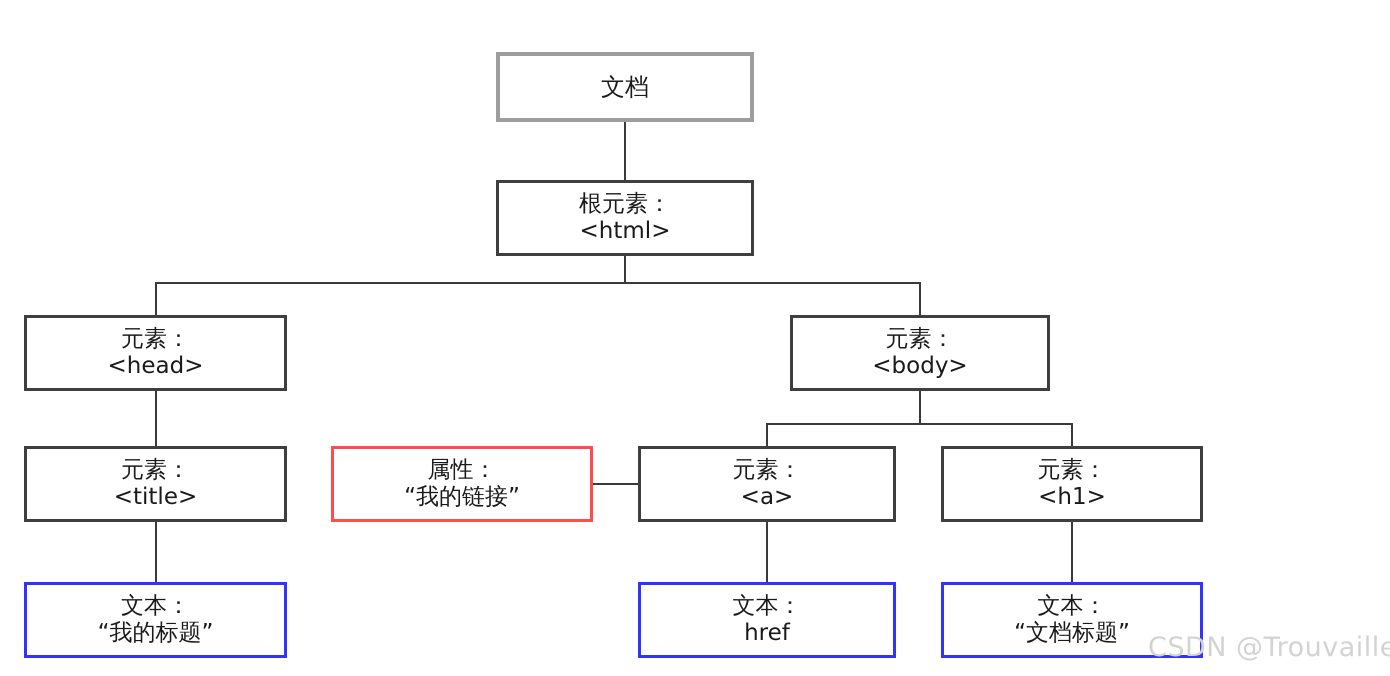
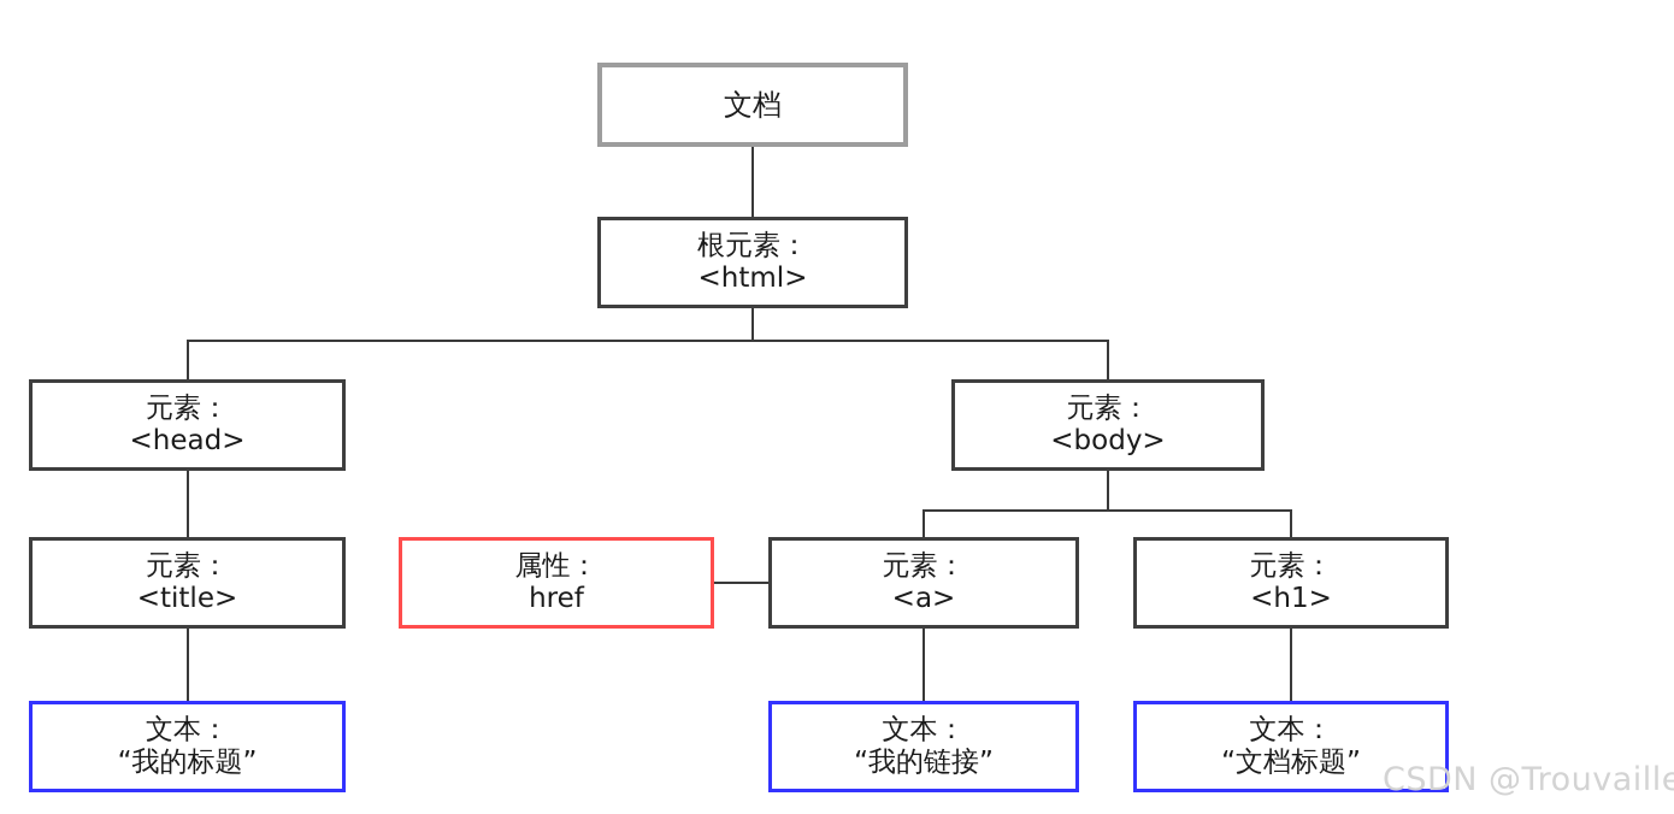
  文档
  根元素：
  <html>
  元素：
  <head>
  元素：
  <body>
  元素：
  <title>
  属性：
- “我的链接”
+ href
  元素：
  <a>
  元素：
  <h1>
  文本：
  “我的标题”
  文本：
- href
+ “我的链接”
  文本：
  “文档标题”
  CSDN @Trouvaille
